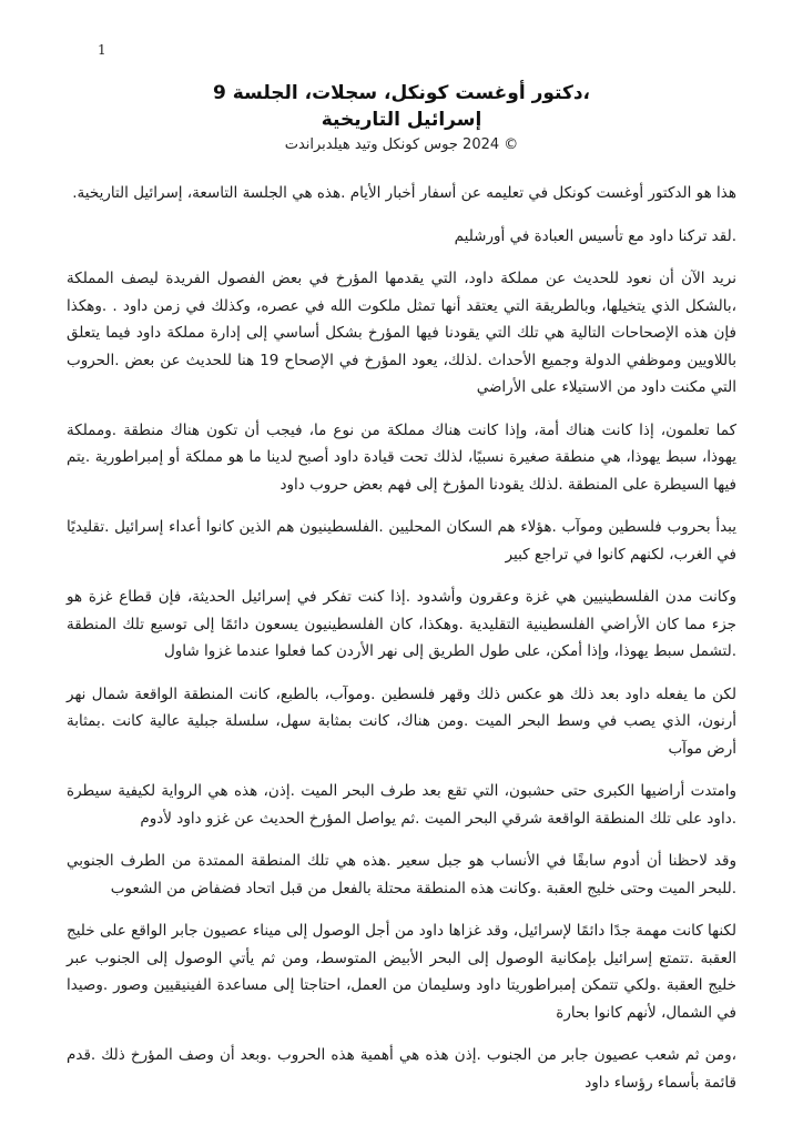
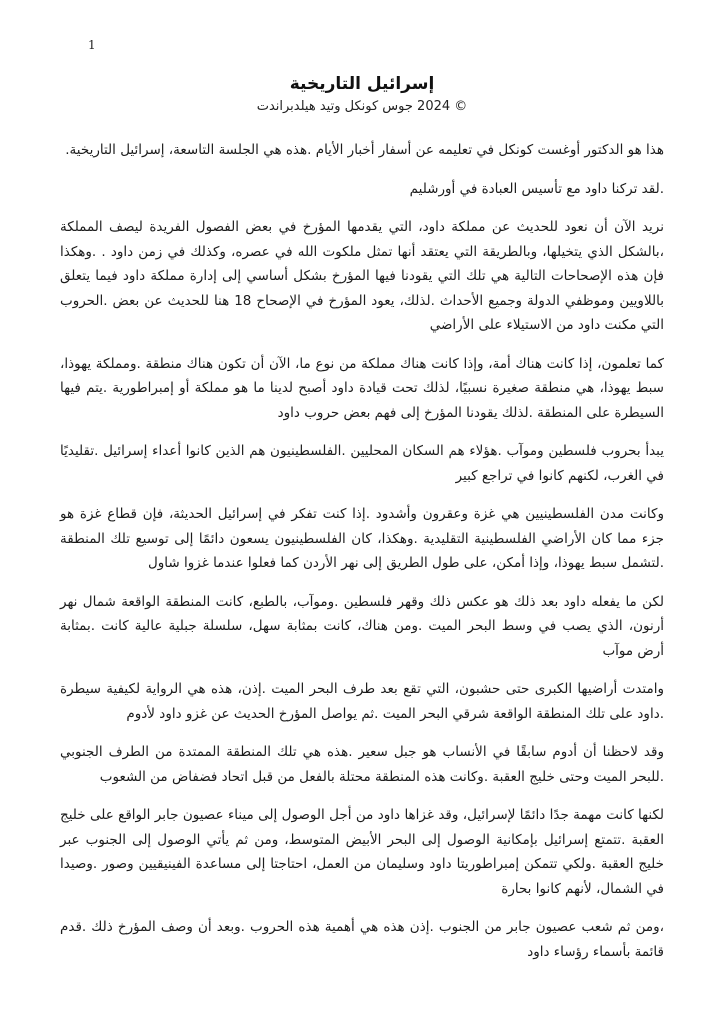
  1
- ،دكتور أوغست كونكل، سجلات، الجلسة 9
  إسرائيل التاريخية
  © 2024 جوس كونكل وتيد هيلدبراندت
  هذا هو الدكتور أوغست كونكل في تعليمه عن أسفار أخبار الأيام .هذه هي الجلسة التاسعة، إسرائيل التاريخية.
  .لقد تركنا داود مع تأسيس العبادة في أورشليم
- نريد الآن أن نعود للحديث عن مملكة داود، التي يقدمها المؤرخ في بعض الفصول الفريدة ليصف المملكة ،بالشكل الذي يتخيلها، وبالطريقة التي يعتقد أنها تمثل ملكوت الله في عصره، وكذلك في زمن داود . .وهكذا فإن هذه الإصحاحات التالية هي تلك التي يقودنا فيها المؤرخ بشكل أساسي إلى إدارة مملكة داود فيما يتعلق باللاويين وموظفي الدولة وجميع الأحداث .لذلك، يعود المؤرخ في الإصحاح 19 هنا للحديث عن بعض .الحروب التي مكنت داود من الاستيلاء على الأراضي
+ نريد الآن أن نعود للحديث عن مملكة داود، التي يقدمها المؤرخ في بعض الفصول الفريدة ليصف المملكة ،بالشكل الذي يتخيلها، وبالطريقة التي يعتقد أنها تمثل ملكوت الله في عصره، وكذلك في زمن داود . .وهكذا فإن هذه الإصحاحات التالية هي تلك التي يقودنا فيها المؤرخ بشكل أساسي إلى إدارة مملكة داود فيما يتعلق باللاويين وموظفي الدولة وجميع الأحداث .لذلك، يعود المؤرخ في الإصحاح 18 هنا للحديث عن بعض .الحروب التي مكنت داود من الاستيلاء على الأراضي
- كما تعلمون، إذا كانت هناك أمة، وإذا كانت هناك مملكة من نوع ما، فيجب أن تكون هناك منطقة .ومملكة يهوذا، سبط يهوذا، هي منطقة صغيرة نسبيًا، لذلك تحت قيادة داود أصبح لدينا ما هو مملكة أو إمبراطورية .يتم فيها السيطرة على المنطقة .لذلك يقودنا المؤرخ إلى فهم بعض حروب داود
+ كما تعلمون، إذا كانت هناك أمة، وإذا كانت هناك مملكة من نوع ما، الآن أن تكون هناك منطقة .ومملكة يهوذا، سبط يهوذا، هي منطقة صغيرة نسبيًا، لذلك تحت قيادة داود أصبح لدينا ما هو مملكة أو إمبراطورية .يتم فيها السيطرة على المنطقة .لذلك يقودنا المؤرخ إلى فهم بعض حروب داود
  يبدأ بحروب فلسطين وموآب .هؤلاء هم السكان المحليين .الفلسطينيون هم الذين كانوا أعداء إسرائيل .تقليديًا في الغرب، لكنهم كانوا في تراجع كبير
  وكانت مدن الفلسطينيين هي غزة وعقرون وأشدود .إذا كنت تفكر في إسرائيل الحديثة، فإن قطاع غزة هو جزء مما كان الأراضي الفلسطينية التقليدية .وهكذا، كان الفلسطينيون يسعون دائمًا إلى توسيع تلك المنطقة .لتشمل سبط يهوذا، وإذا أمكن، على طول الطريق إلى نهر الأردن كما فعلوا عندما غزوا شاول
  لكن ما يفعله داود بعد ذلك هو عكس ذلك وقهر فلسطين .وموآب، بالطبع، كانت المنطقة الواقعة شمال نهر أرنون، الذي يصب في وسط البحر الميت .ومن هناك، كانت بمثابة سهل، سلسلة جبلية عالية كانت .بمثابة أرض موآب
  وامتدت أراضيها الكبرى حتى حشبون، التي تقع بعد طرف البحر الميت .إذن، هذه هي الرواية لكيفية سيطرة .داود على تلك المنطقة الواقعة شرقي البحر الميت .ثم يواصل المؤرخ الحديث عن غزو داود لأدوم
  وقد لاحظنا أن أدوم سابقًا في الأنساب هو جبل سعير .هذه هي تلك المنطقة الممتدة من الطرف الجنوبي .للبحر الميت وحتى خليج العقبة .وكانت هذه المنطقة محتلة بالفعل من قبل اتحاد فضفاض من الشعوب
  لكنها كانت مهمة جدًا دائمًا لإسرائيل، وقد غزاها داود من أجل الوصول إلى ميناء عصيون جابر الواقع على خليج العقبة .تتمتع إسرائيل بإمكانية الوصول إلى البحر الأبيض المتوسط، ومن ثم يأتي الوصول إلى الجنوب عبر خليج العقبة .ولكي تتمكن إمبراطوريتا داود وسليمان من العمل، احتاجتا إلى مساعدة الفينيقيين وصور .وصيدا في الشمال، لأنهم كانوا بحارة
  ،ومن ثم شعب عصيون جابر من الجنوب .إذن هذه هي أهمية هذه الحروب .وبعد أن وصف المؤرخ ذلك .قدم قائمة بأسماء رؤساء داود
